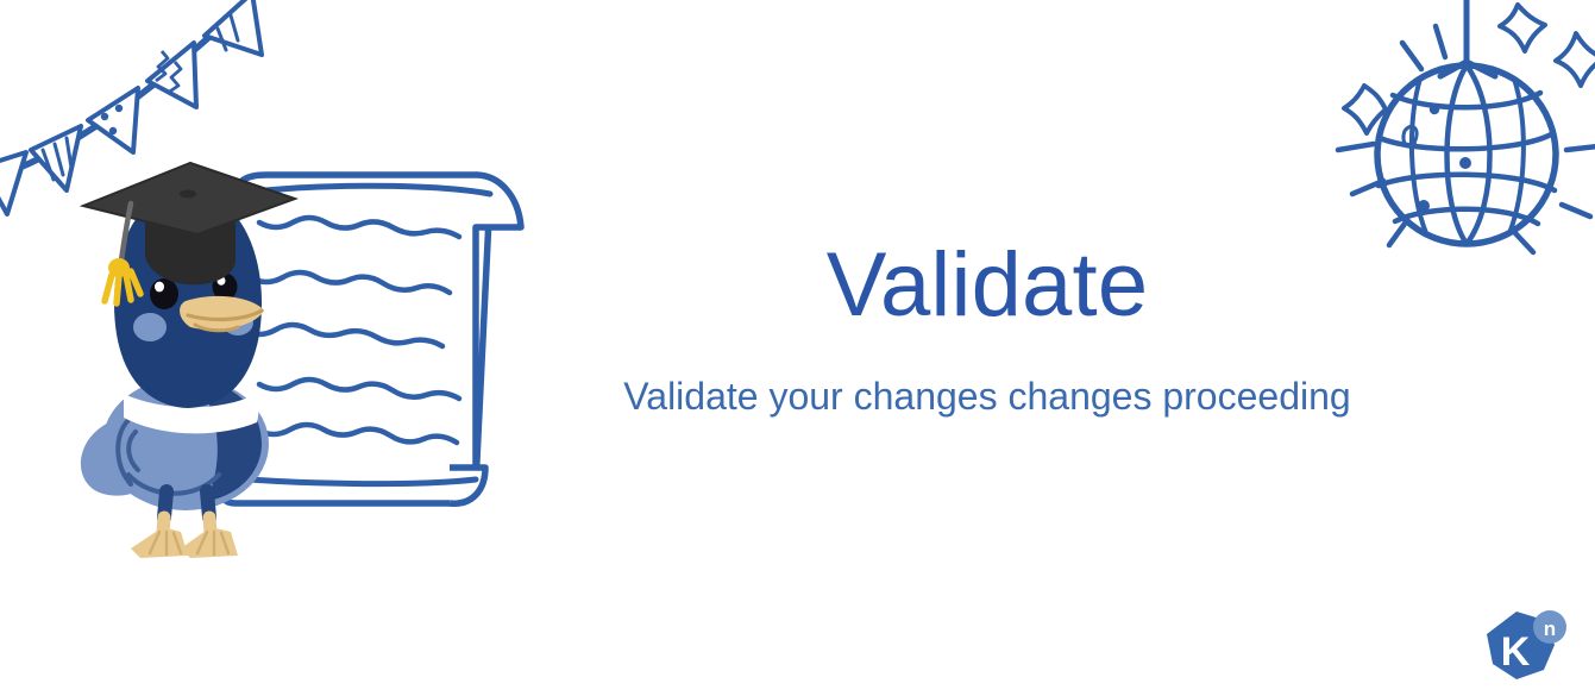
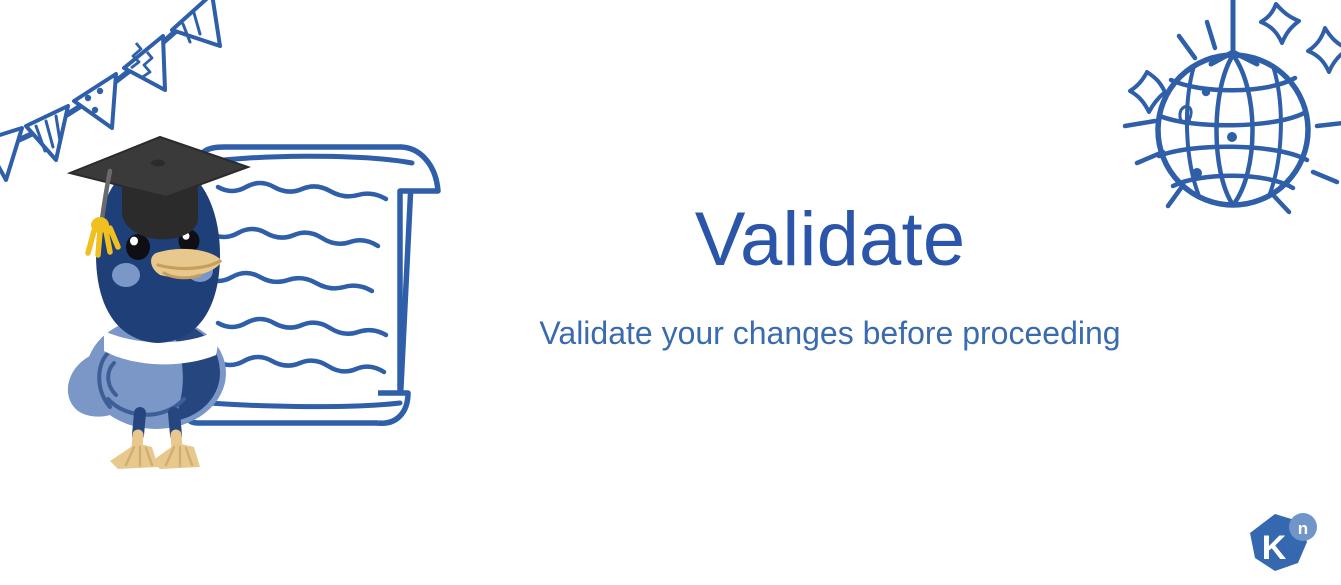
  Validate
- Validate your changes changes proceeding
+ Validate your changes before proceeding
  K
  n
